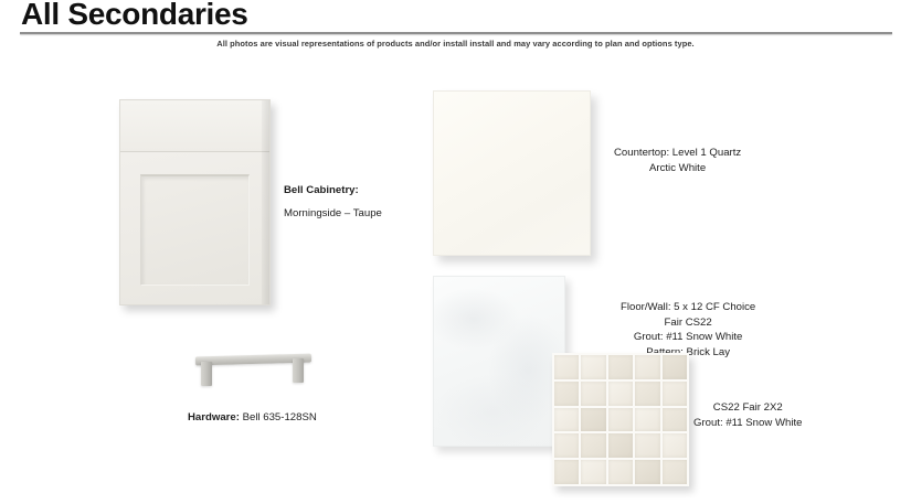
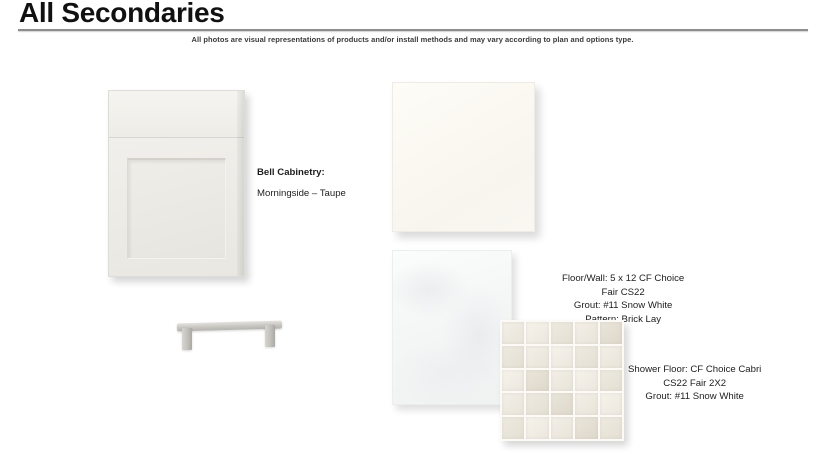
  All Secondaries
- All photos are visual representations of products and/or install install and may vary according to plan and options type.
+ All photos are visual representations of products and/or install methods and may vary according to plan and options type.
  Bell Cabinetry:
  Morningside – Taupe
- Hardware: Bell 635-128SN
- Countertop: Level 1 Quartz
- Arctic White
  Floor/Wall: 5 x 12 CF Choice
  Fair CS22
  Grout: #11 Snow White
  Pattern: Brick Lay
+ Shower Floor: CF Choice Cabri
  CS22 Fair 2X2
  Grout: #11 Snow White
